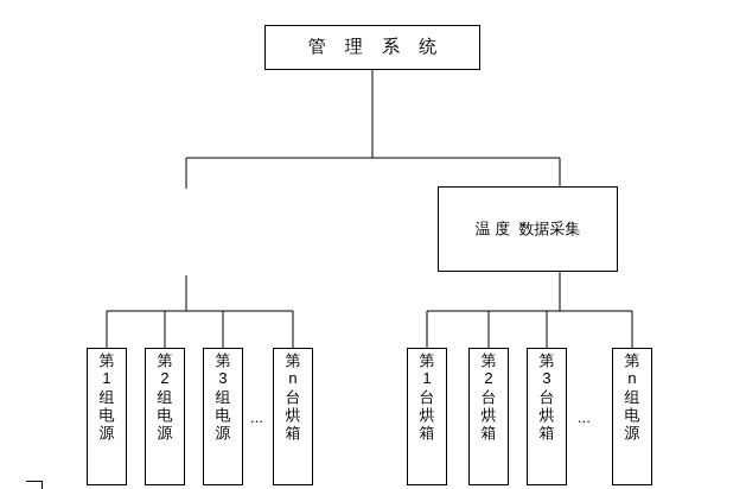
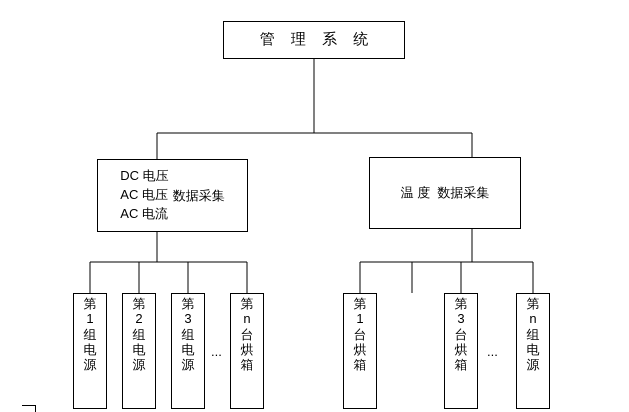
  管 理 系 统
+ DC 电压
+ AC 电压
+ AC 电流
+ 数据采集
  温 度 数据采集
  第1组电源
  第2组电源
  第3组电源
  ...
  第n台烘箱
  第1台烘箱
- 第2台烘箱
  第3台烘箱
  ...
  第n组电源
